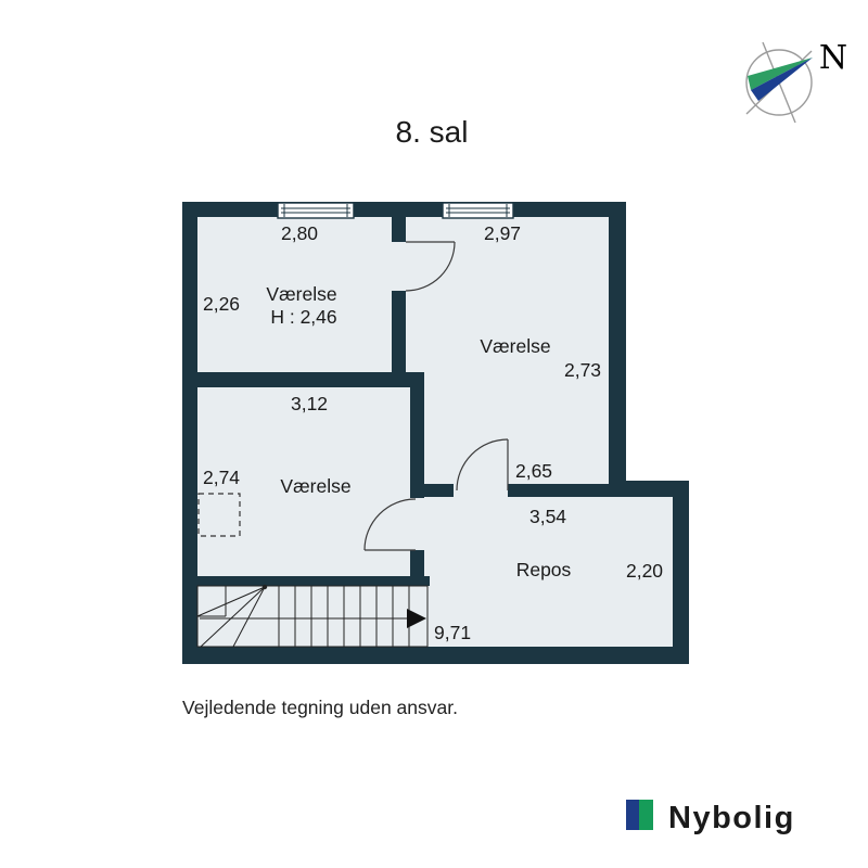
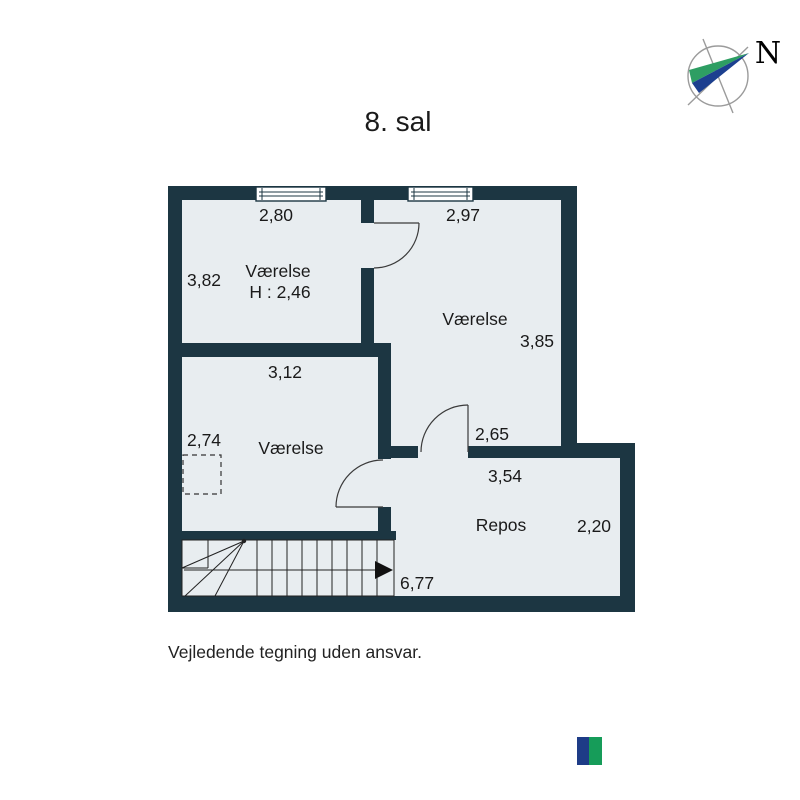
  N
  8. sal
  2,80
- 2,26
+ 3,82
  Værelse
  H : 2,46
  2,97
  Værelse
- 2,73
+ 3,85
  2,65
  3,12
  2,74
  Værelse
  3,54
  Repos
  2,20
- 9,71
+ 6,77
  Vejledende tegning uden ansvar.
- Nybolig
